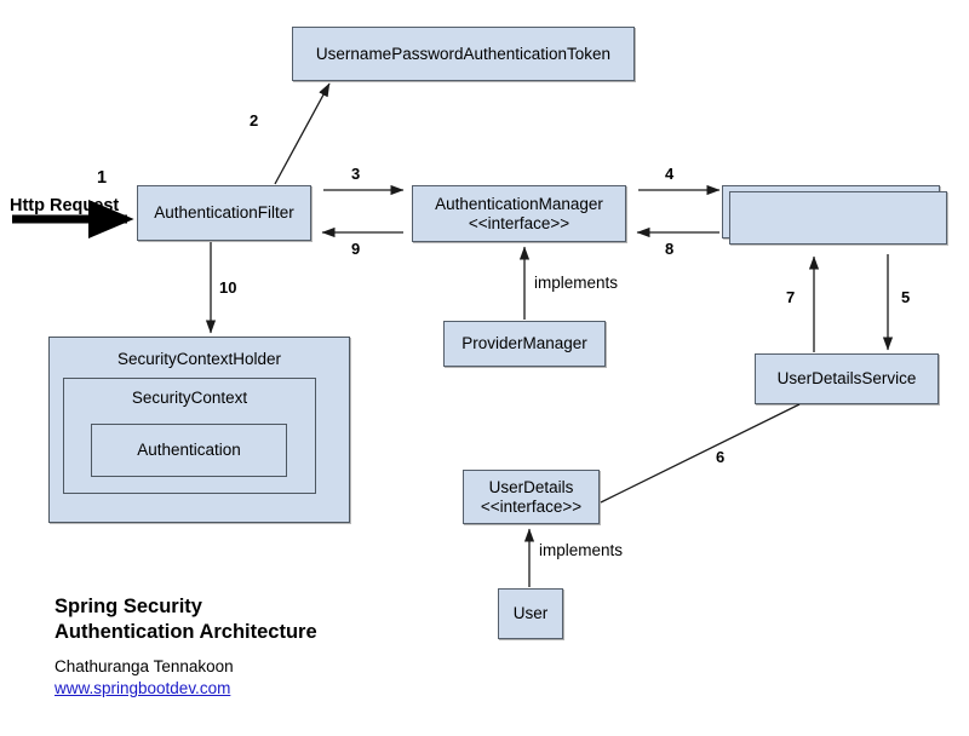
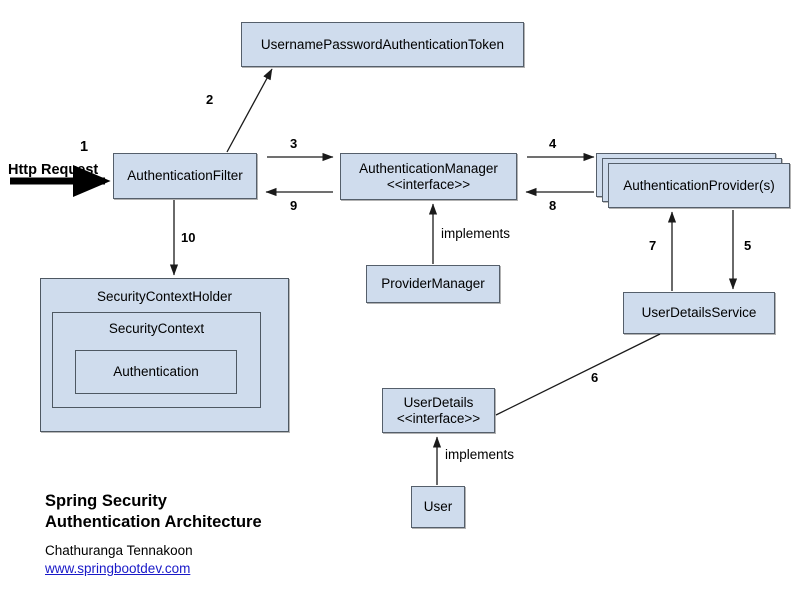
  UsernamePasswordAuthenticationToken
  AuthenticationFilter
  AuthenticationManager
  <<interface>>
+ AuthenticationProvider(s)
  ProviderManager
  UserDetailsService
  UserDetails
  <<interface>>
  User
  SecurityContextHolder
  SecurityContext
  Authentication
  1
  Http Request
  2
  3
  9
  4
  8
  10
  implements
  7
  5
  6
  implements
  Spring Security
  Authentication Architecture
  Chathuranga Tennakoon
  www.springbootdev.com
